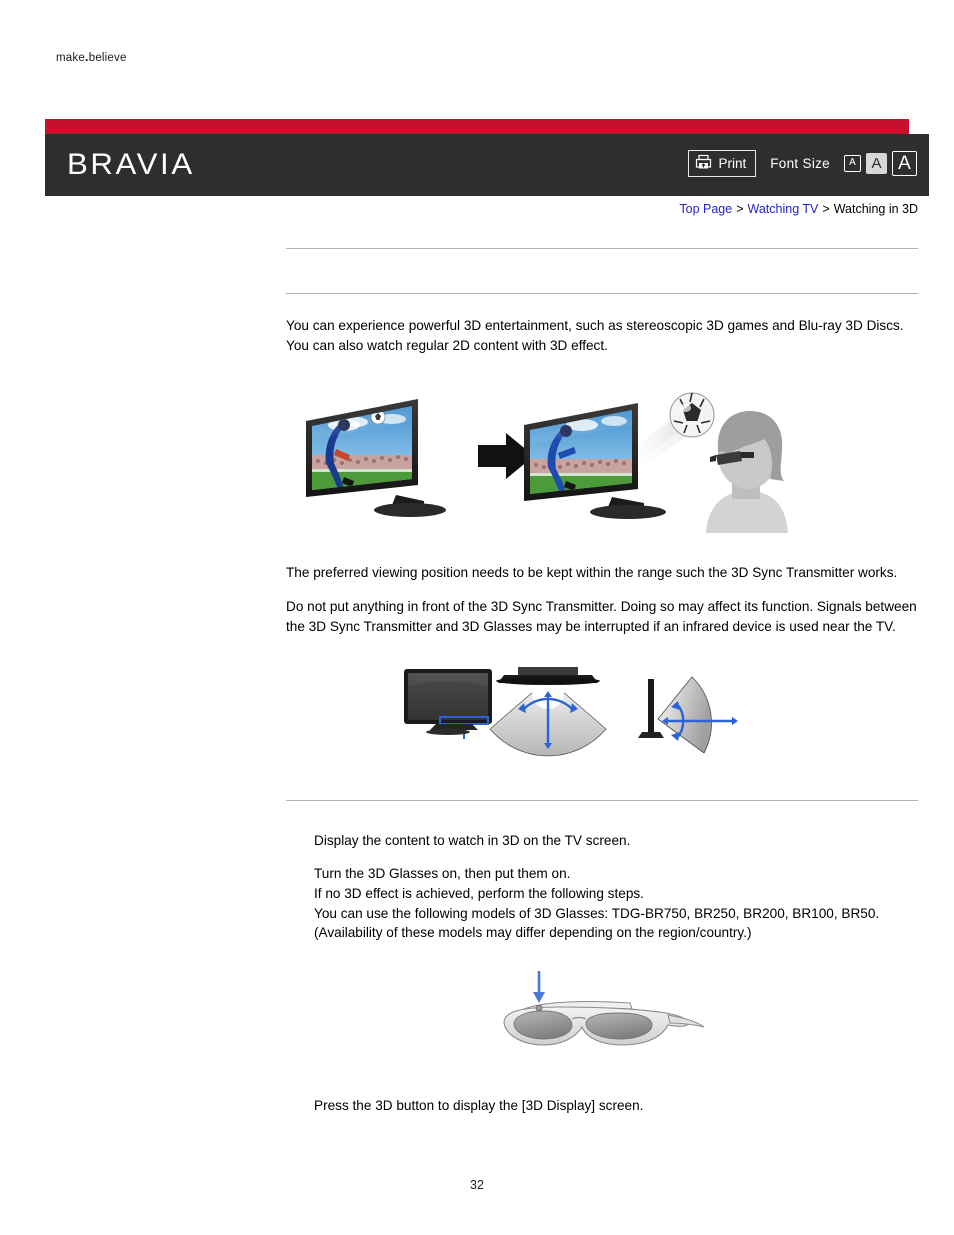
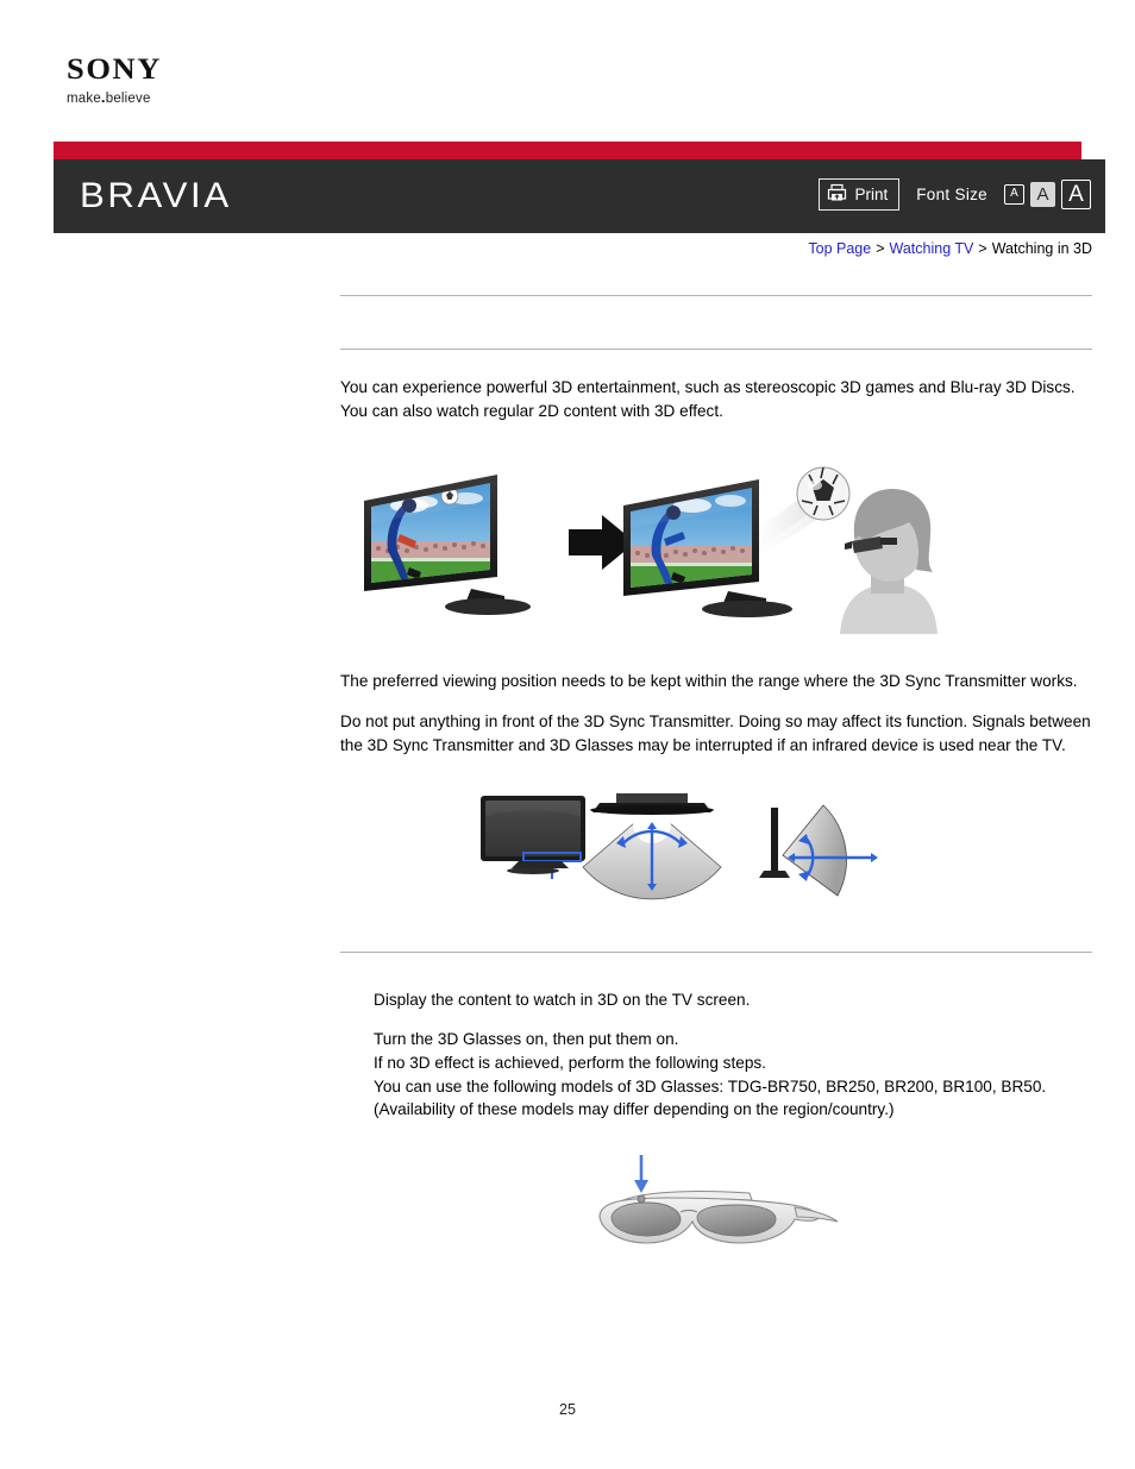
+ SONY
  make.believe
  BRAVIA
  Print
  Font Size
  A
  A
  A
  Top Page > Watching TV > Watching in 3D
  You can experience powerful 3D entertainment, such as stereoscopic 3D games and Blu-ray 3D Discs. You can also watch regular 2D content with 3D effect.
- The preferred viewing position needs to be kept within the range such the 3D Sync Transmitter works.
+ The preferred viewing position needs to be kept within the range where the 3D Sync Transmitter works.
  Do not put anything in front of the 3D Sync Transmitter. Doing so may affect its function. Signals between the 3D Sync Transmitter and 3D Glasses may be interrupted if an infrared device is used near the TV.
  Display the content to watch in 3D on the TV screen.
  Turn the 3D Glasses on, then put them on.
  If no 3D effect is achieved, perform the following steps.
  You can use the following models of 3D Glasses: TDG-BR750, BR250, BR200, BR100, BR50. (Availability of these models may differ depending on the region/country.)
- Press the 3D button to display the [3D Display] screen.
- 32
+ 25
